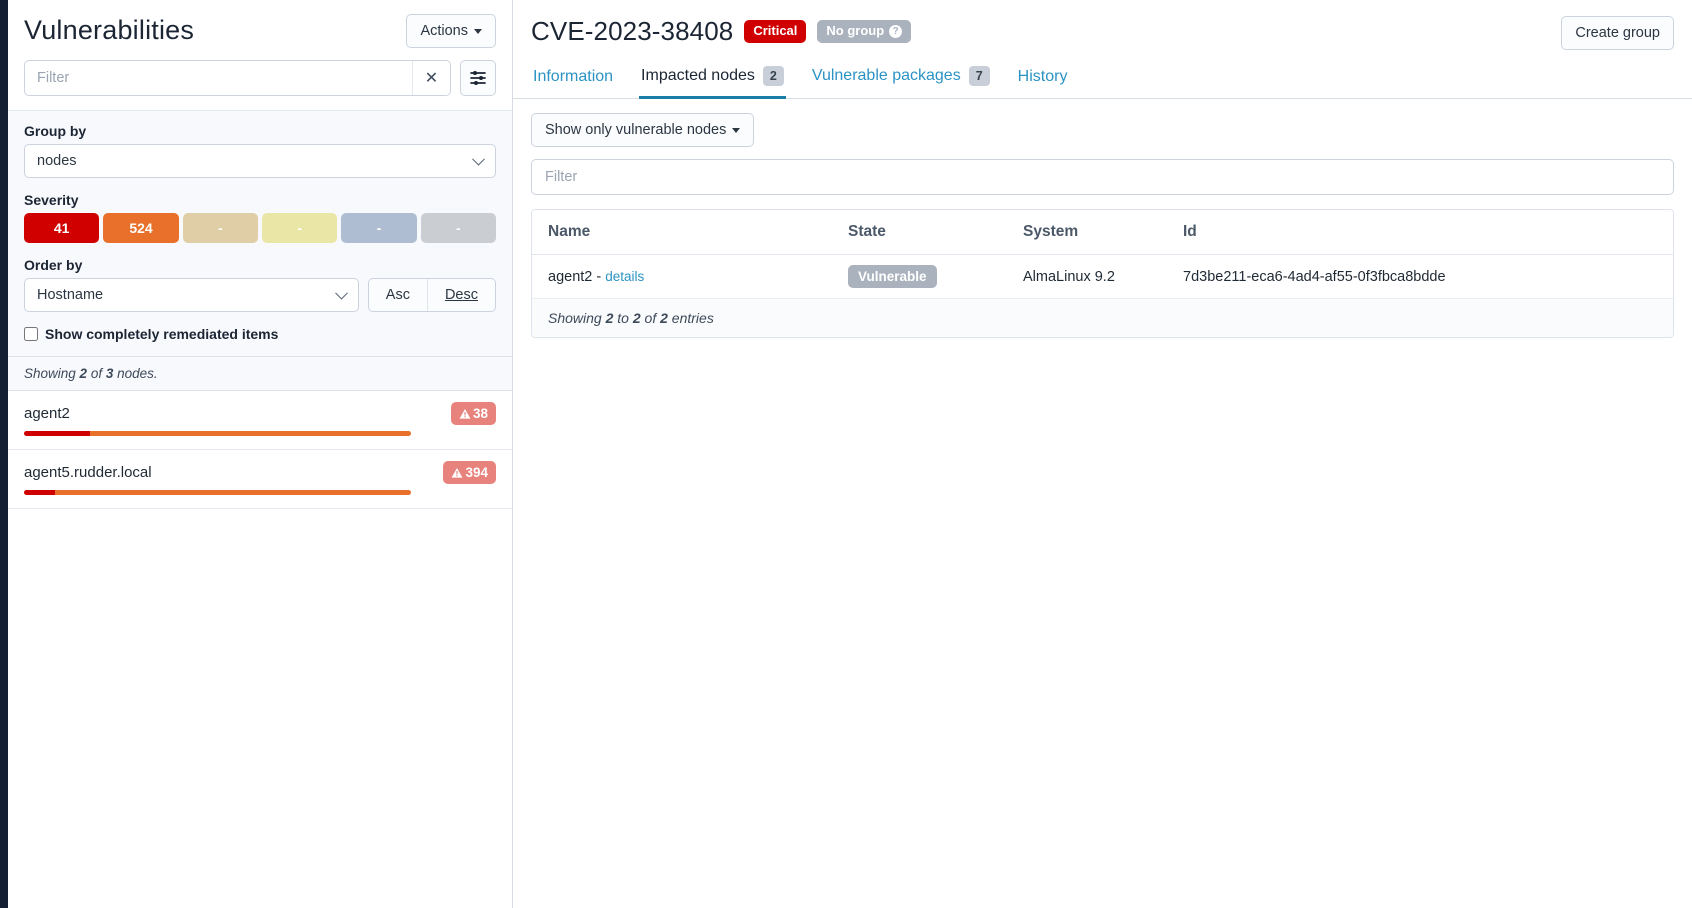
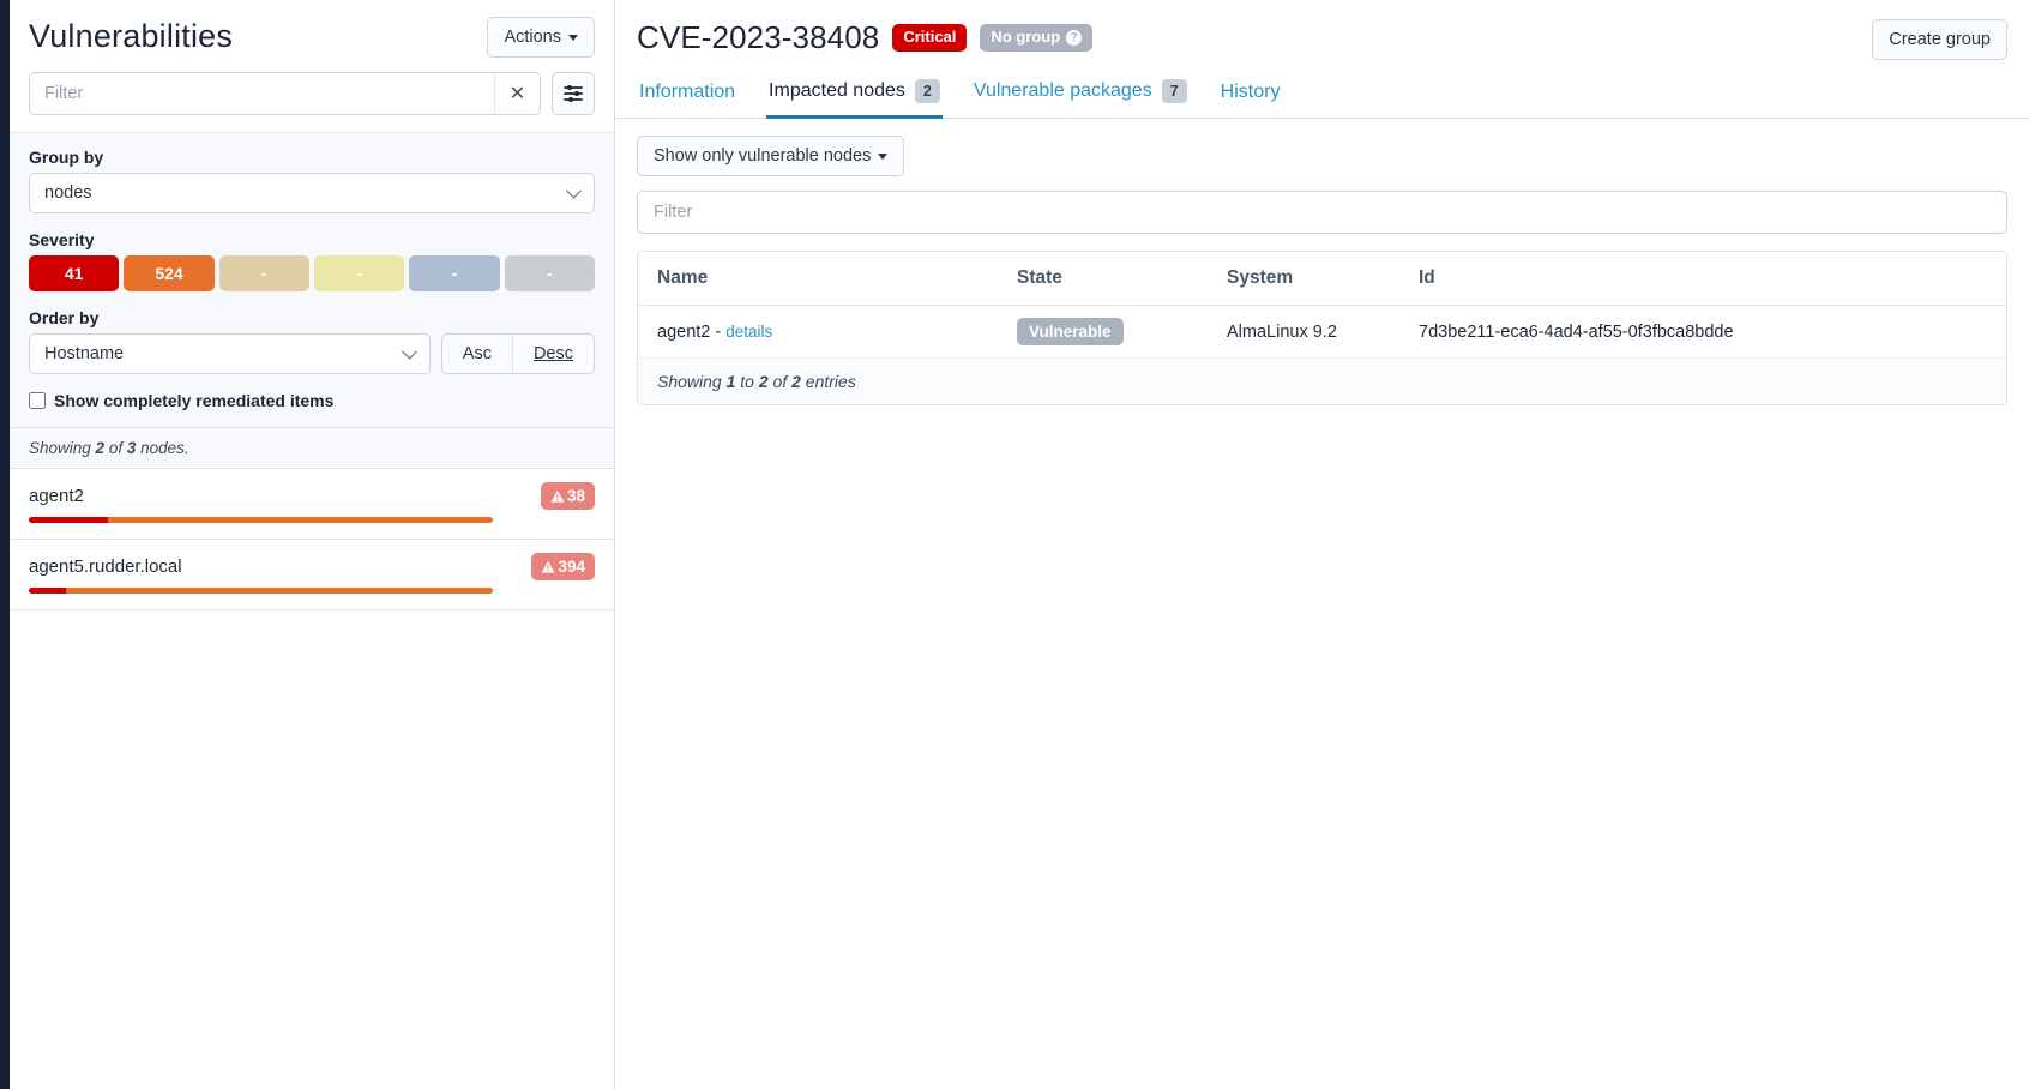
  Vulnerabilities
  Actions
  Filter
  ✕
  Group by
  nodes
  Severity
  41
  524
  -
  -
  -
  -
  Order by
  Hostname
  Asc
  Desc
  Show completely remediated items
  Showing 2 of 3 nodes.
  agent2
  38
  agent5.rudder.local
  394
  CVE-2023-38408
  Critical
  No group
  ?
  Create group
  Information
  Impacted nodes
  2
  Vulnerable packages
  7
  History
  Show only vulnerable nodes
  Filter
  Name	State	System	Id
  agent2 - details	Vulnerable	AlmaLinux 9.2	7d3be211-eca6-4ad4-af55-0f3fbca8bdde
- Showing 2 to 2 of 2 entries
+ Showing 1 to 2 of 2 entries
